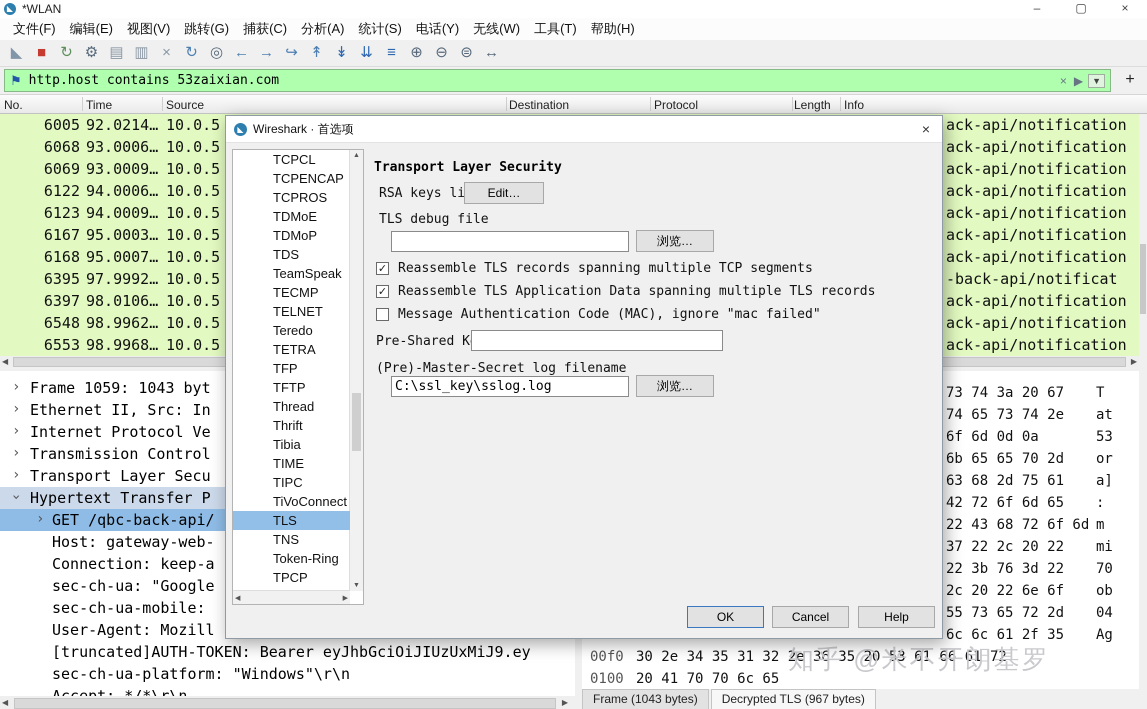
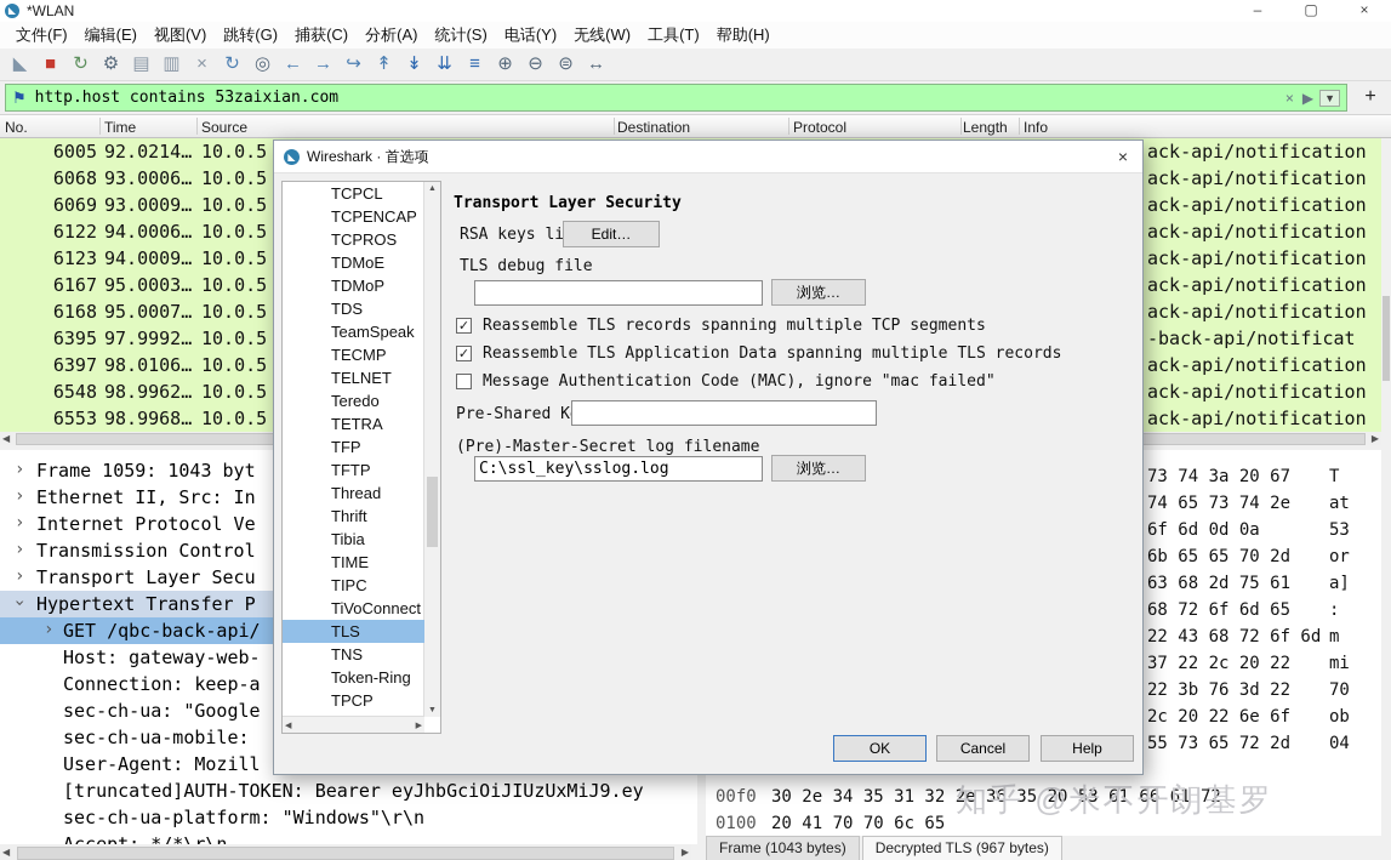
  ◣
  *WLAN
  –
  ▢
  ×
  文件(F)
  编辑(E)
  视图(V)
  跳转(G)
  捕获(C)
  分析(A)
  统计(S)
  电话(Y)
  无线(W)
  工具(T)
  帮助(H)
  ◣
  ■
  ↻
  ⚙
  ▤
  ▥
  ×
  ↻
  ◎
  ←
  →
  ↪
  ↟
  ↡
  ⇊
  ≡
  ⊕
  ⊖
  ⊜
  ↔
  ⚑
  http.host contains 53zaixian.com
  ×
  ▶
  ▼
  +
  No.
  Time
  Source
  Destination
  Protocol
  Length
  Info
  6005
  92.0214…
  10.0.5
  ack-api/notification
  6068
  93.0006…
  10.0.5
  ack-api/notification
  6069
  93.0009…
  10.0.5
  ack-api/notification
  6122
  94.0006…
  10.0.5
  ack-api/notification
  6123
  94.0009…
  10.0.5
  ack-api/notification
  6167
  95.0003…
  10.0.5
  ack-api/notification
  6168
  95.0007…
  10.0.5
  ack-api/notification
  6395
  97.9992…
  10.0.5
  -back-api/notificat
  6397
  98.0106…
  10.0.5
  ack-api/notification
  6548
  98.9962…
  10.0.5
  ack-api/notification
  6553
  98.9968…
  10.0.5
  ack-api/notification
  ◀
  ▶
  ›
  Frame 1059: 1043 byt
  ›
  Ethernet II, Src: In
  ›
  Internet Protocol Ve
  ›
  Transmission Control
  ›
  Transport Layer Secu
  Hypertext Transfer P
  ›
  GET /qbc-back-api/
  Host: gateway-web-
  Connection: keep-a
  sec-ch-ua: "Google
  sec-ch-ua-mobile:
  User-Agent: Mozill
  [truncated]AUTH-TOKEN: Bearer eyJhbGciOiJIUzUxMiJ9.ey
  sec-ch-ua-platform: "Windows"\r\n
  ◀
  ▶
  73 74 3a 20 67
  T
  74 65 73 74 2e
  at
  6f 6d 0d 0a
  53
  6b 65 65 70 2d
  or
  63 68 2d 75 61
  a]
- 42 72 6f 6d 65
+ 68 72 6f 6d 65
  :
  22 43 68 72 6f 6d
  m
  37 22 2c 20 22
  mi
  22 3b 76 3d 22
  70
  2c 20 22 6e 6f
  ob
  55 73 65 72 2d
  04
- 6c 6c 61 2f 35
- Ag
  00f0
  30 2e 34 35 31 32 2e 36 35 20 53 61 66 61 72
  0100
  20 41 70 70 6c 65
  Frame (1043 bytes)
  Decrypted TLS (967 bytes)
  知乎 @米不开朗基罗
  ◣
  Wireshark · 首选项
  ×
  TCPCL
  TCPENCAP
  TCPROS
  TDMoE
  TDMoP
  TDS
  TeamSpeak
  TECMP
  TELNET
  Teredo
  TETRA
  TFP
  TFTP
  Thread
  Thrift
  Tibia
  TIME
  TIPC
  TiVoConnect
  TLS
  TNS
  Token-Ring
  TPCP
  Transport Layer Security
  RSA keys li
  Edit…
  TLS debug file
  浏览…
  ✓
  Reassemble TLS records spanning multiple TCP segments
  ✓
  Reassemble TLS Application Data spanning multiple TLS records
  Message Authentication Code (MAC), ignore "mac failed"
  Pre-Shared K
  (Pre)-Master-Secret log filename
  C:\ssl_key\sslog.log
  浏览…
  OK
  Cancel
  Help
